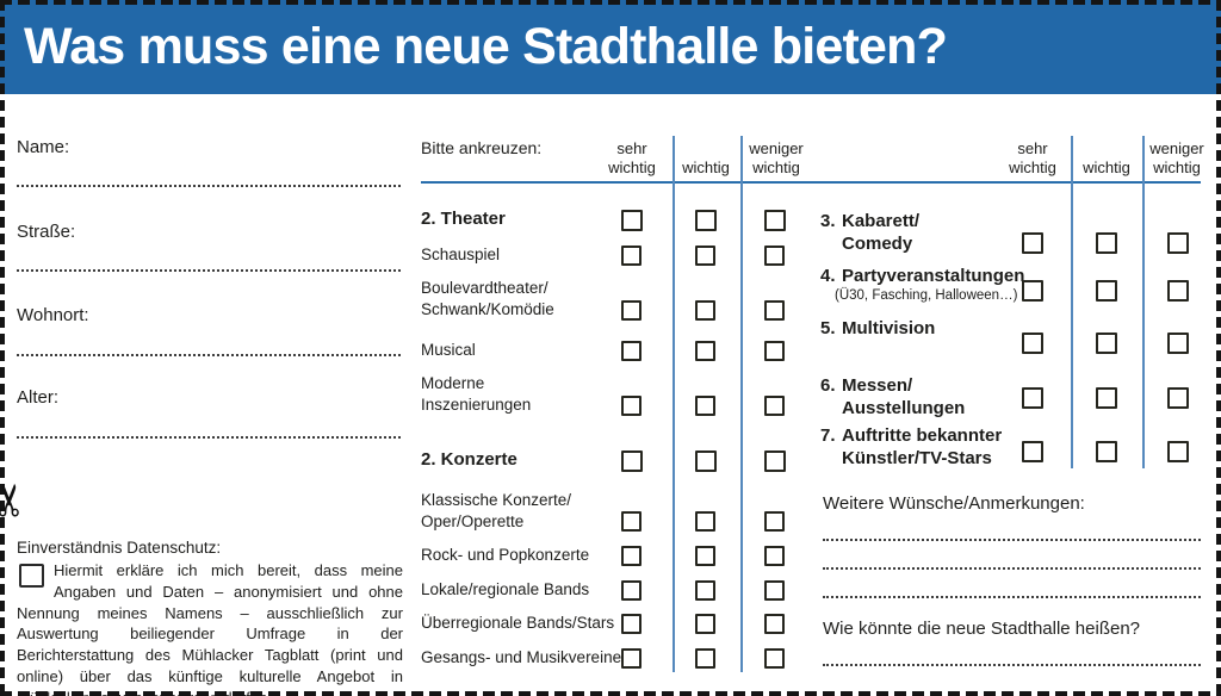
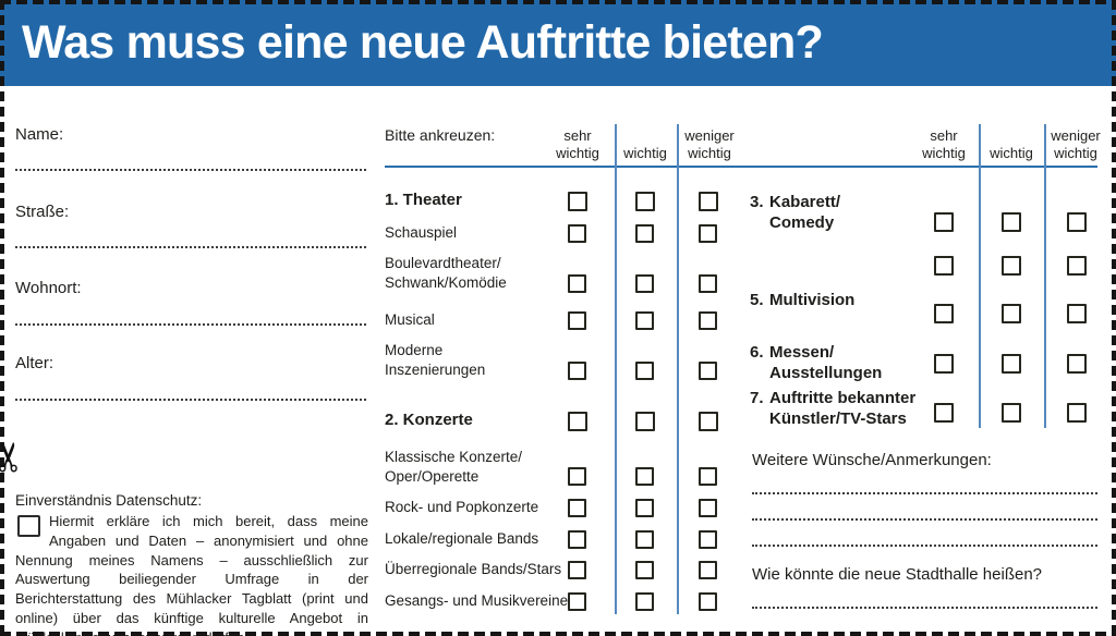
- Was muss eine neue Stadthalle bieten?
+ Was muss eine neue Auftritte bieten?
  Name:
  Straße:
  Wohnort:
  Alter:
  Einverständnis Datenschutz:
  Hiermit erkläre ich mich bereit, dass meine Angaben und Daten – anonymisiert und ohne Nennung meines Namens – ausschließlich zur Auswertung beiliegender Umfrage in der Berichterstattung des Mühlacker Tagblatt (print und online) über das künftige kulturelle Angebot in
  Bitte ankreuzen:
  sehr
  wichtig
  wichtig
  weniger
  wichtig
  sehr
  wichtig
  wichtig
  weniger
  wichtig
  Weitere Wünsche/Anmerkungen:
  Wie könnte die neue Stadthalle heißen?
- 2. Theater
+ 1. Theater
  Schauspiel
  Boulevardtheater/
  Schwank/Komödie
  Musical
  Moderne
  Inszenierungen
  2. Konzerte
  Klassische Konzerte/
  Oper/Operette
  Rock- und Popkonzerte
  Lokale/regionale Bands
  Überregionale Bands/Stars
  Gesangs- und Musikvereine
  3.
  Kabarett/
  Comedy
- 4.
- Partyveranstaltungen
- (Ü30, Fasching, Halloween…)
  5.
  Multivision
  6.
  Messen/
  Ausstellungen
  7.
  Auftritte bekannter
  Künstler/TV-Stars
